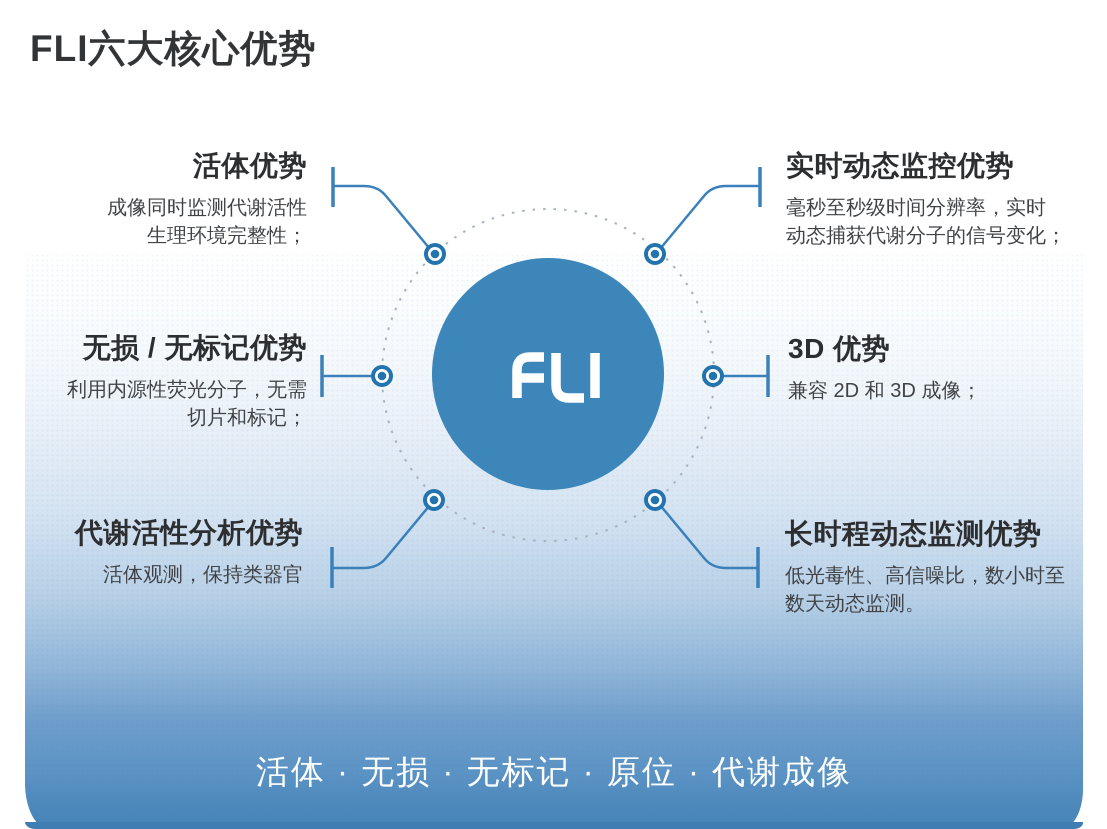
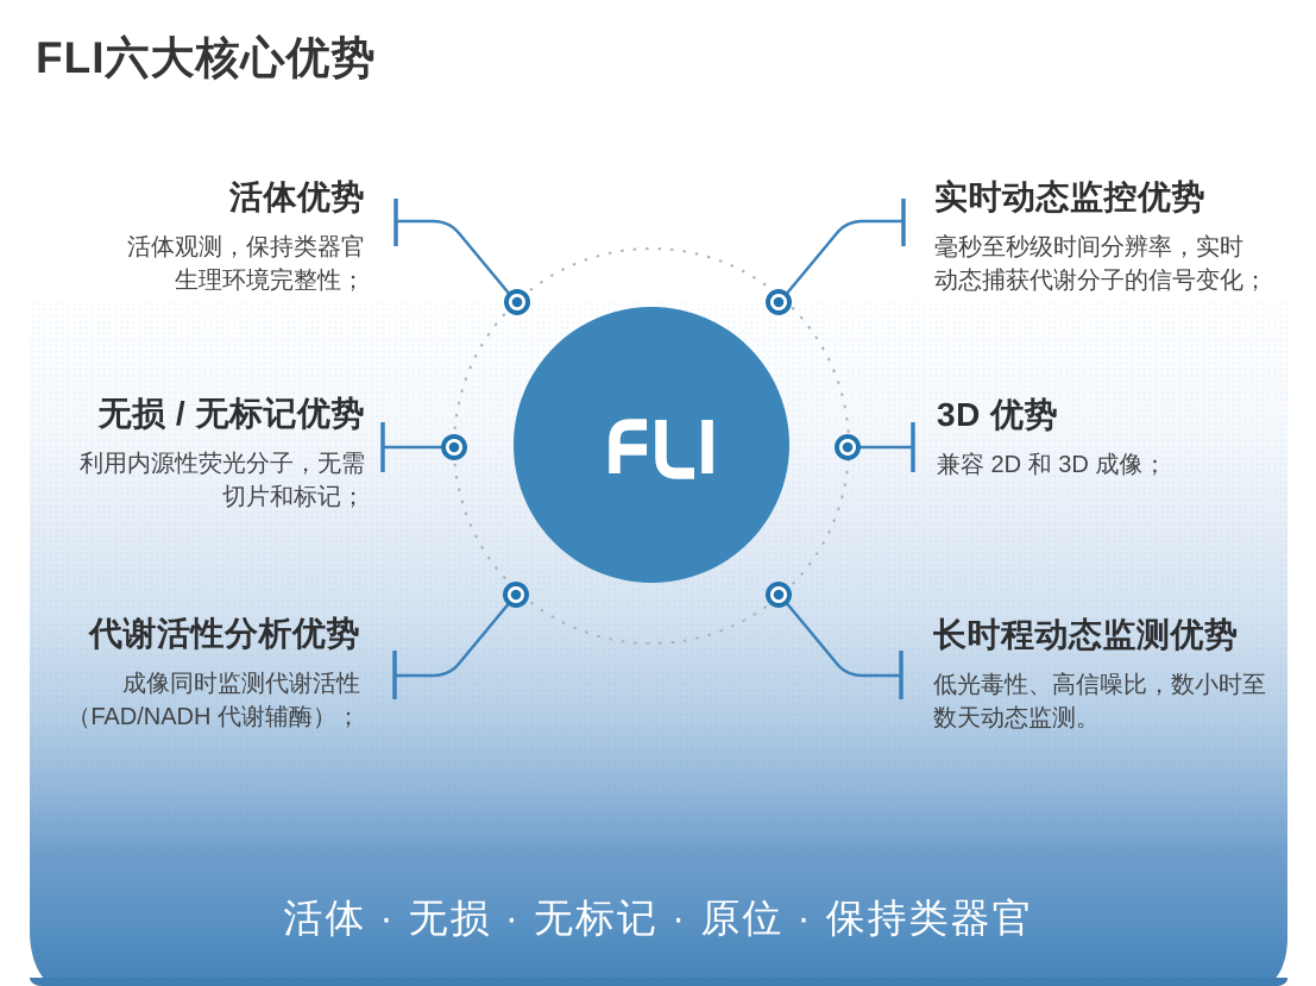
  FLI六大核心优势
  活体优势
- 成像同时监测代谢活性
+ 活体观测，保持类器官
  生理环境完整性；
  实时动态监控优势
  毫秒至秒级时间分辨率，实时
  动态捕获代谢分子的信号变化；
  无损 / 无标记优势
  利用内源性荧光分子，无需
  切片和标记；
  3D 优势
  兼容 2D 和 3D 成像；
  代谢活性分析优势
- 活体观测，保持类器官
+ 成像同时监测代谢活性
+ （FAD/NADH 代谢辅酶）；
  长时程动态监测优势
  低光毒性、高信噪比，数小时至
  数天动态监测。
- 活体 · 无损 · 无标记 · 原位 · 代谢成像
+ 活体 · 无损 · 无标记 · 原位 · 保持类器官
